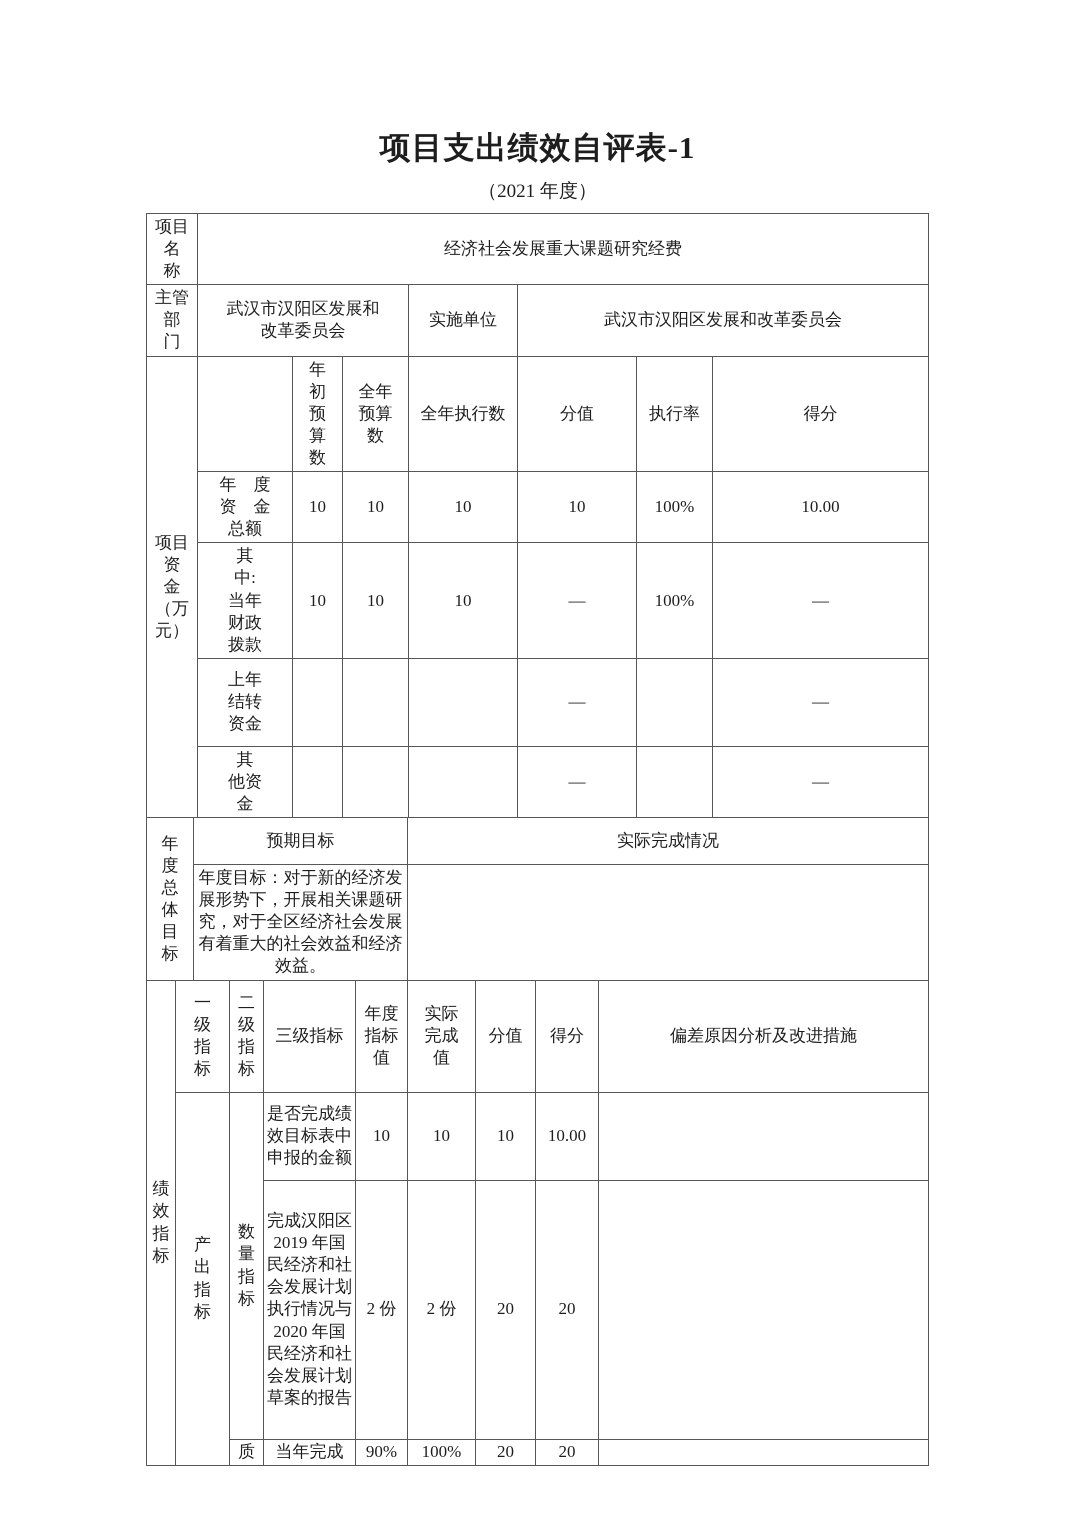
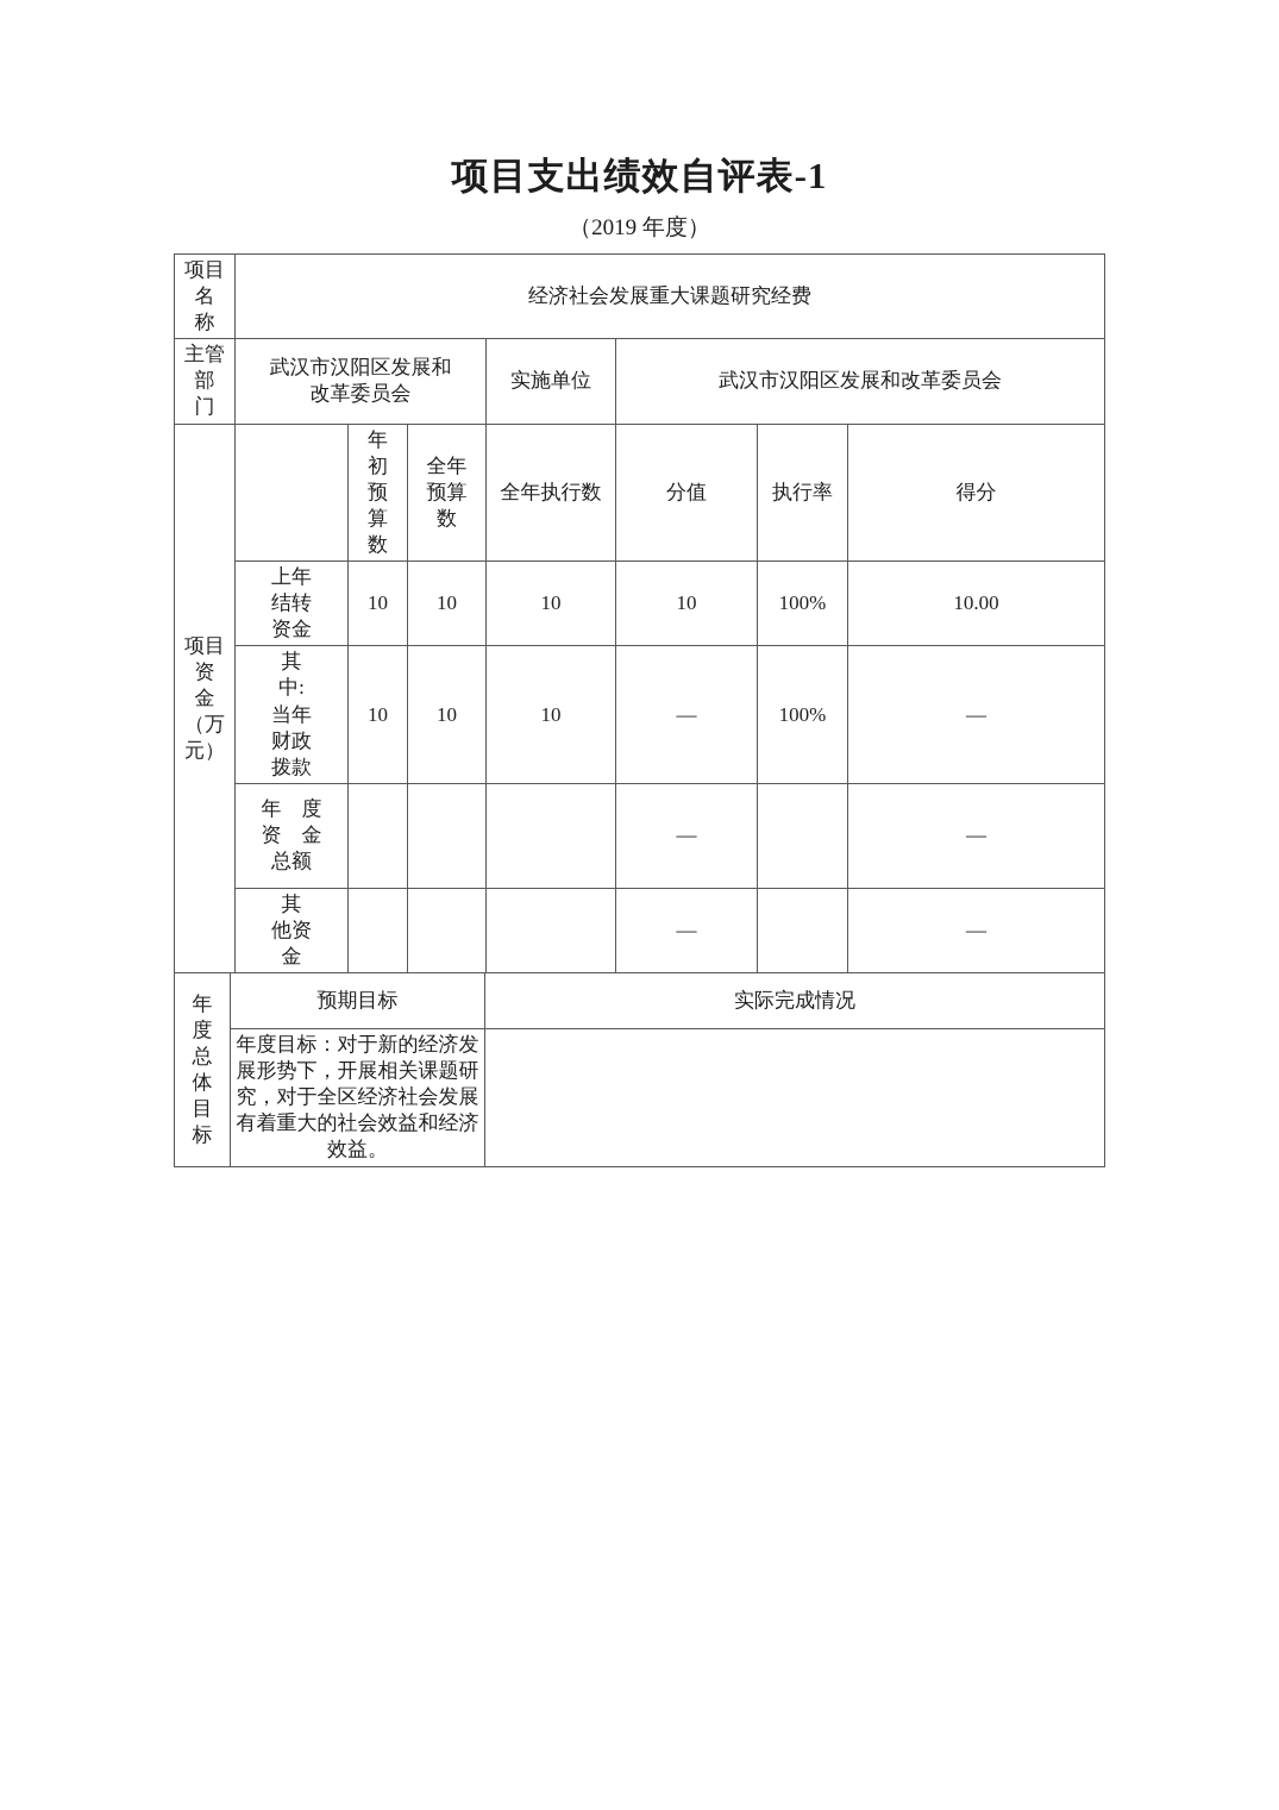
  项目支出绩效自评表-1
- （2021 年度）
+ （2019 年度）
  项目名 称	经济社会发展重大课题研究经费
  主管部 门	武汉市汉阳区发展和 改革委员会	实施单位	武汉市汉阳区发展和改革委员会
  项目资 金（万 元）		年 初 预 算 数	全年 预算 数	全年执行数	分值	执行率	得分
- 年 度 资 金 总额	10	10	10	10	100%	10.00
+ 上年 结转 资金	10	10	10	10	100%	10.00
  其 中: 当年 财政 拨款	10	10	10	—	100%	—
- 上年 结转 资金				—		—
+ 年 度 资 金 总额				—		—
  其 他资 金				—		—
  年 度 总 体 目 标	预期目标	实际完成情况
  年度目标：对于新的经济发展形势下，开展相关课题研究，对于全区经济社会发展有着重大的社会效益和经济效益。
- 绩 效 指 标	一 级 指 标	二 级 指 标	三级指标	年度 指标 值	实际 完成 值	分值	得分	偏差原因分析及改进措施
- 产 出 指 标	数 量 指 标	是否完成绩效目标表中申报的金额	10	10	10	10.00
- 完成汉阳区 2019 年国民经济和社会发展计划执行情况与 2020 年国民经济和社会发展计划草案的报告	2 份	2 份	20	20
- 质	当年完成	90%	100%	20	20
